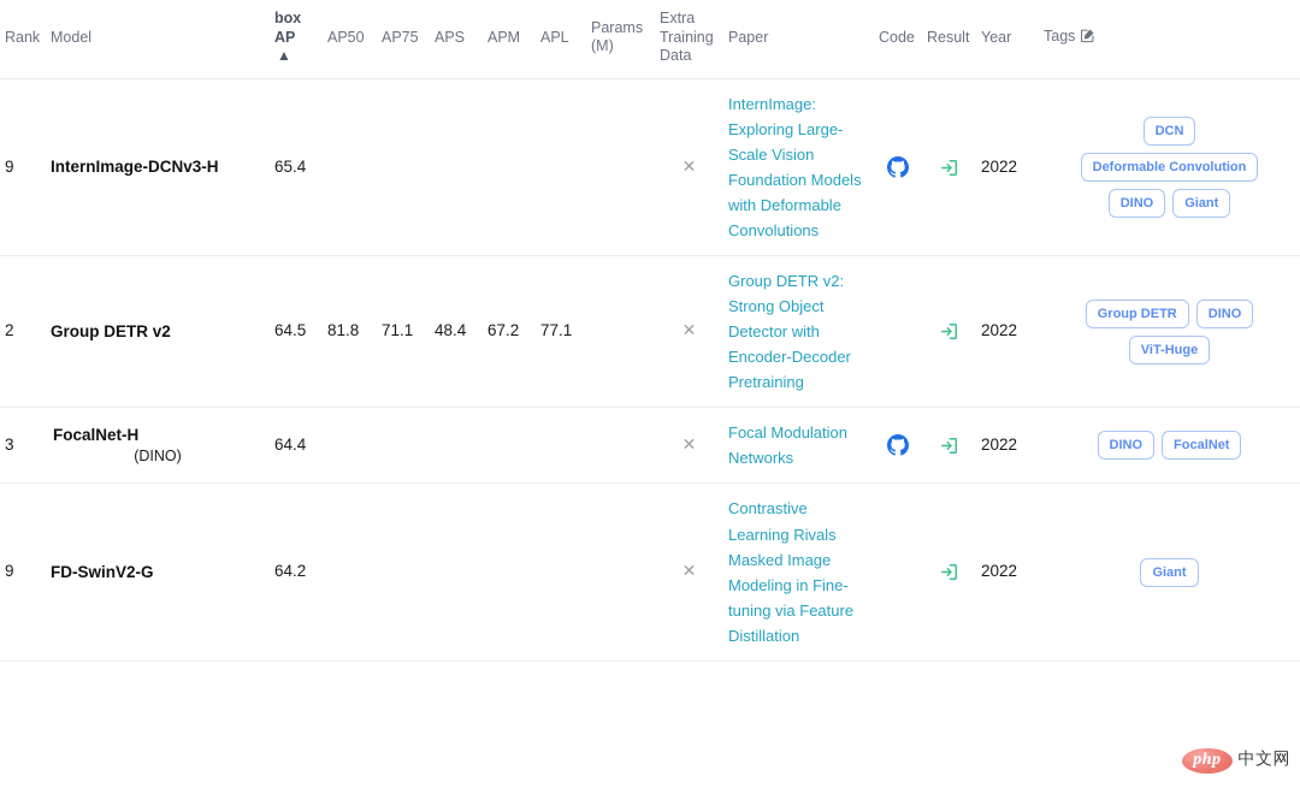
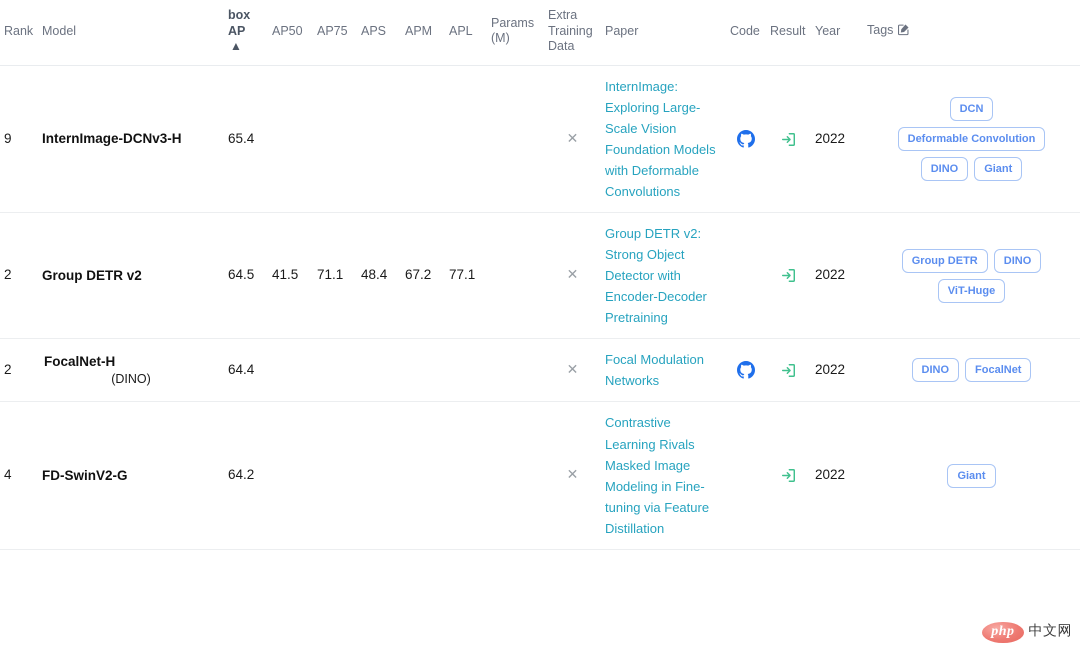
  Rank	Model	box AP▲	AP50	AP75	APS	APM	APL	Params (M)	Extra Training Data	Paper	Code	Result	Year	Tags
  9	InternImage-DCNv3-H	65.4							✕	InternImage: Exploring Large-Scale Vision Foundation Models with Deformable Convolutions			2022	DCN Deformable Convolution DINO Giant
- 2	Group DETR v2	64.5	81.8	71.1	48.4	67.2	77.1		✕	Group DETR v2: Strong Object Detector with Encoder-Decoder Pretraining			2022	Group DETR DINO ViT-Huge
+ 2	Group DETR v2	64.5	41.5	71.1	48.4	67.2	77.1		✕	Group DETR v2: Strong Object Detector with Encoder-Decoder Pretraining			2022	Group DETR DINO ViT-Huge
- 3	FocalNet-H (DINO)	64.4							✕	Focal Modulation Networks			2022	DINO FocalNet
+ 2	FocalNet-H (DINO)	64.4							✕	Focal Modulation Networks			2022	DINO FocalNet
- 9	FD-SwinV2-G	64.2							✕	Contrastive Learning Rivals Masked Image Modeling in Fine-tuning via Feature Distillation			2022	Giant
+ 4	FD-SwinV2-G	64.2							✕	Contrastive Learning Rivals Masked Image Modeling in Fine-tuning via Feature Distillation			2022	Giant
  php
  中文网
